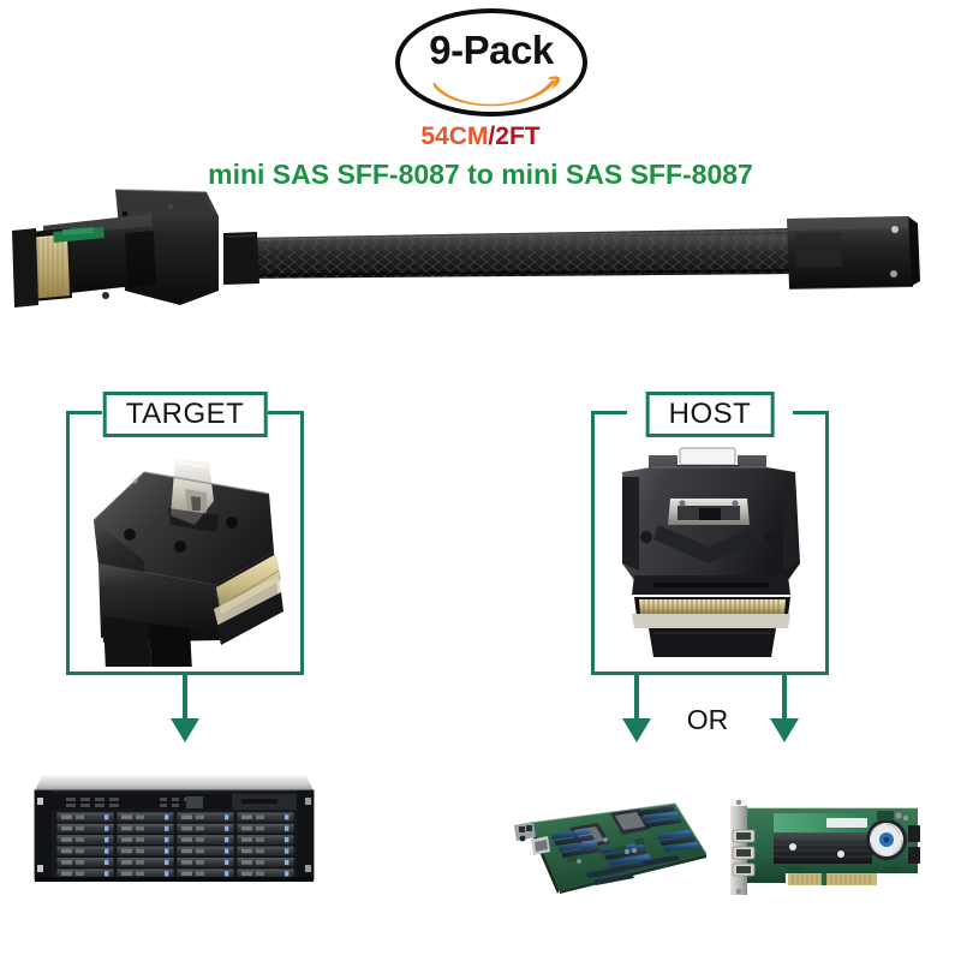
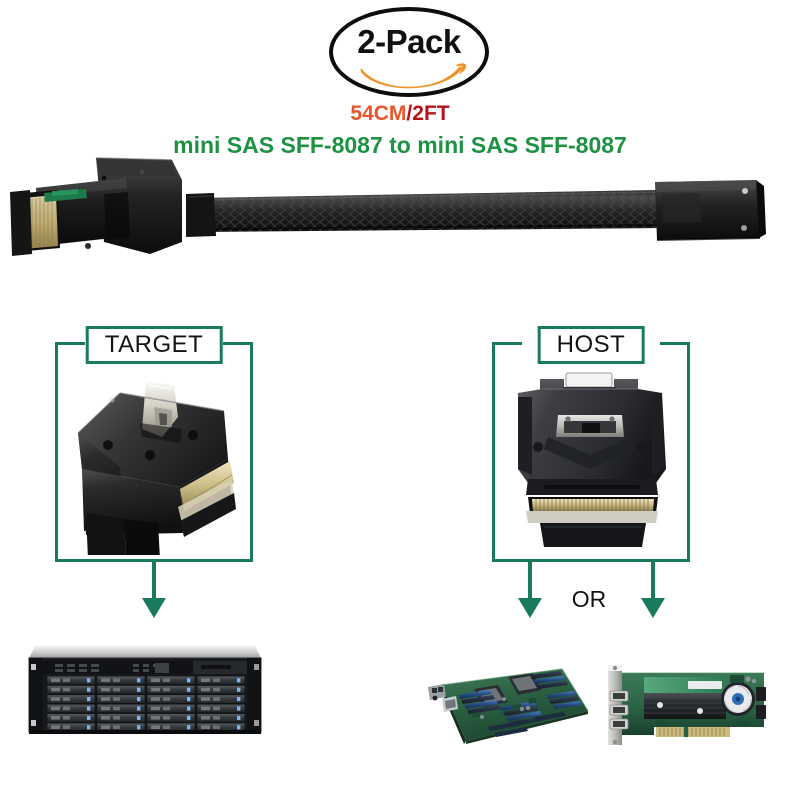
- 9-Pack
+ 2-Pack
  54CM/2FT
  mini SAS SFF-8087 to mini SAS SFF-8087
  TARGET
  HOST
  OR
